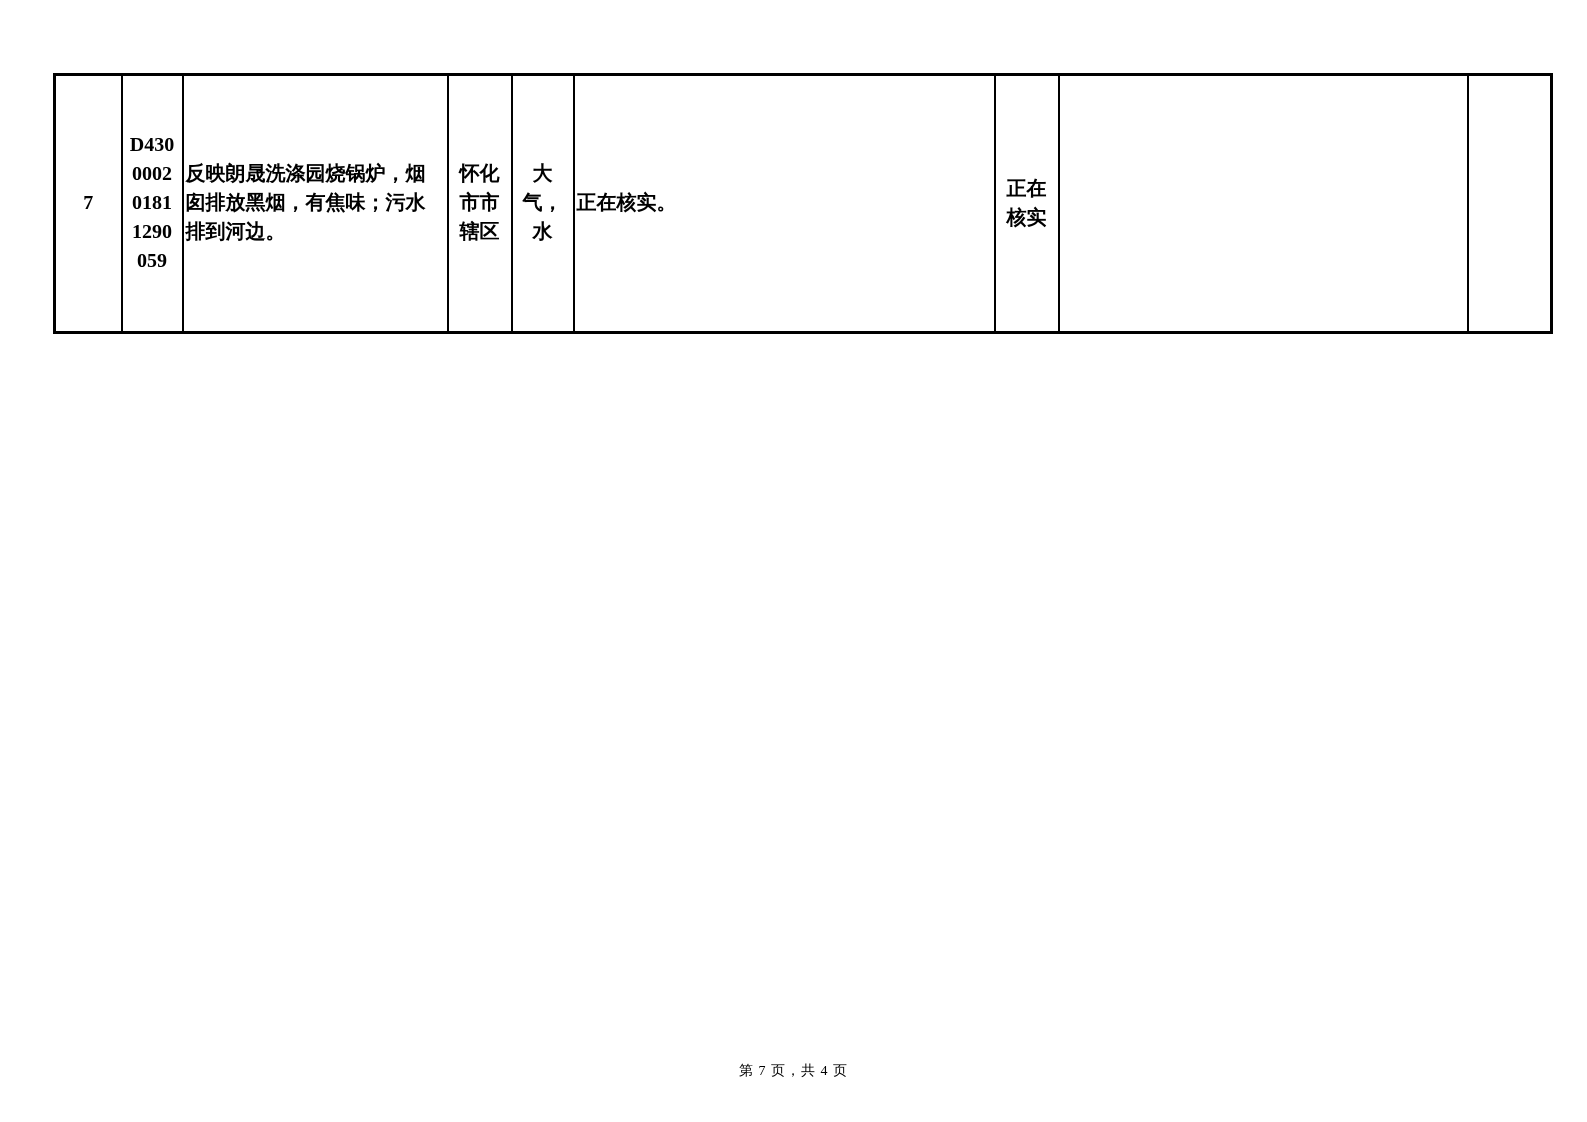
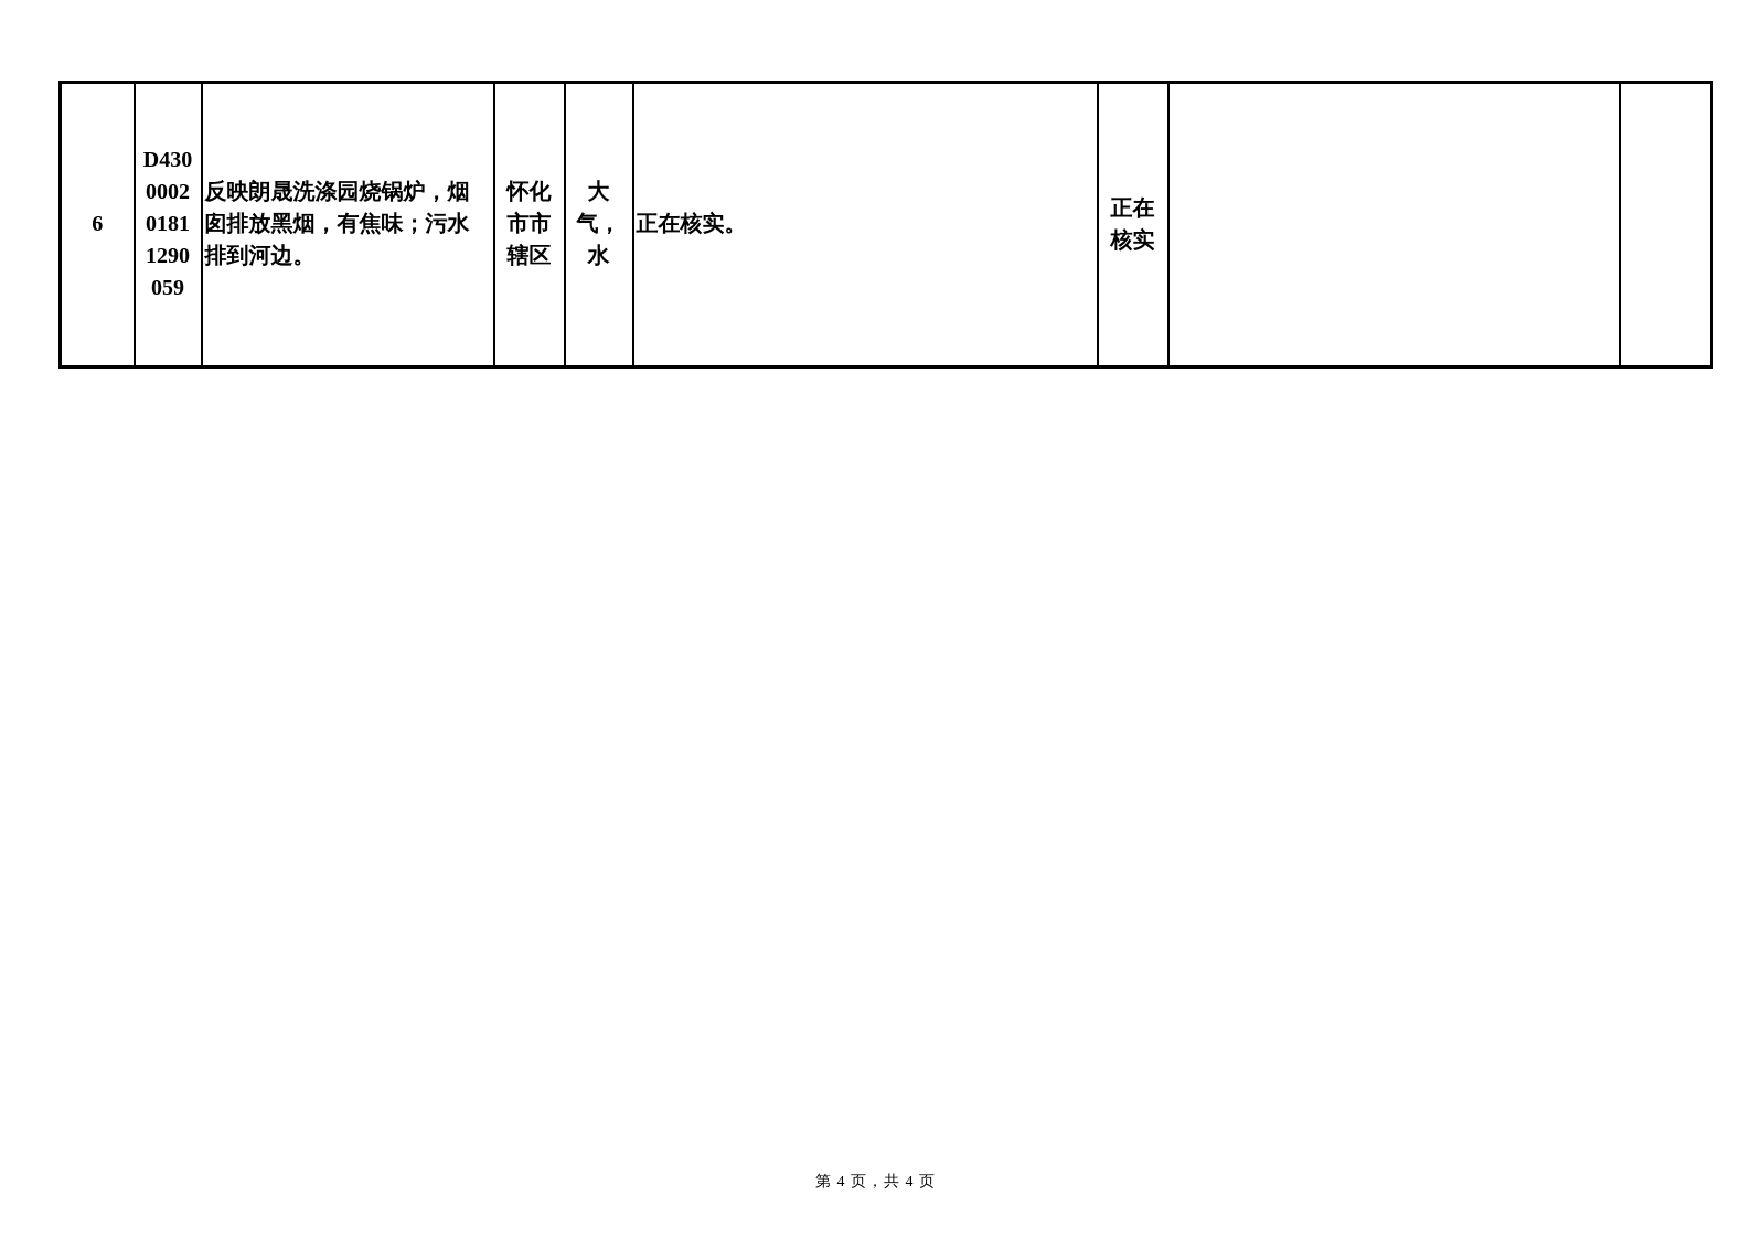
- 7	D430 0002 0181 1290 059	反映朗晟洗涤园烧锅炉，烟囱排放黑烟，有焦味；污水排到河边。	怀化 市市 辖区	大 气， 水	正在核实。	正在 核实
+ 6	D430 0002 0181 1290 059	反映朗晟洗涤园烧锅炉，烟囱排放黑烟，有焦味；污水排到河边。	怀化 市市 辖区	大 气， 水	正在核实。	正在 核实
- 第 7 页，共 4 页
+ 第 4 页，共 4 页
